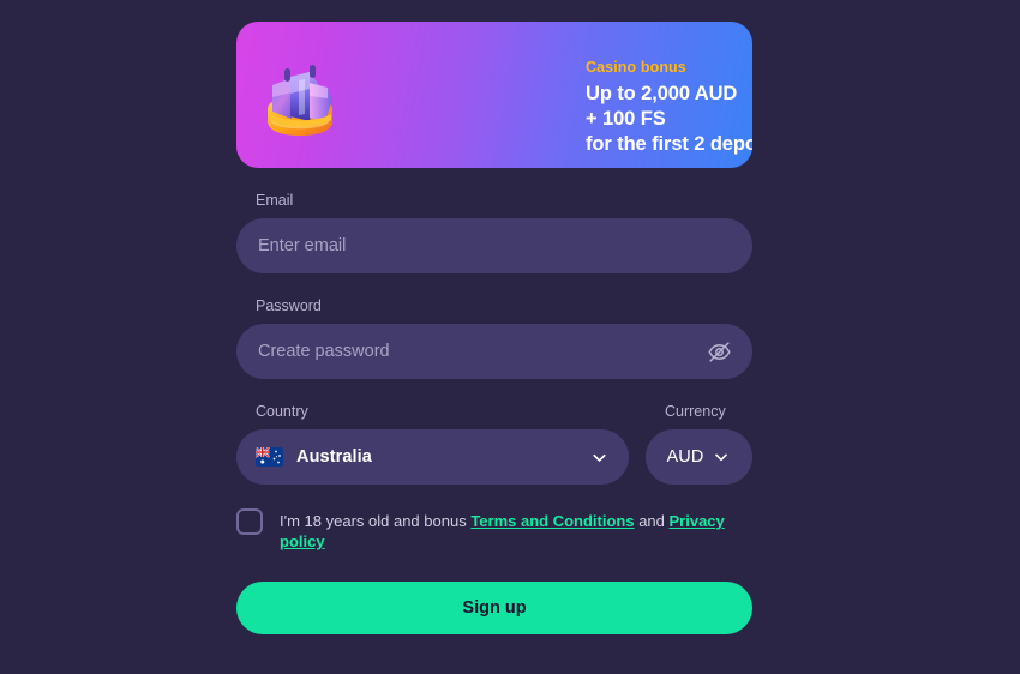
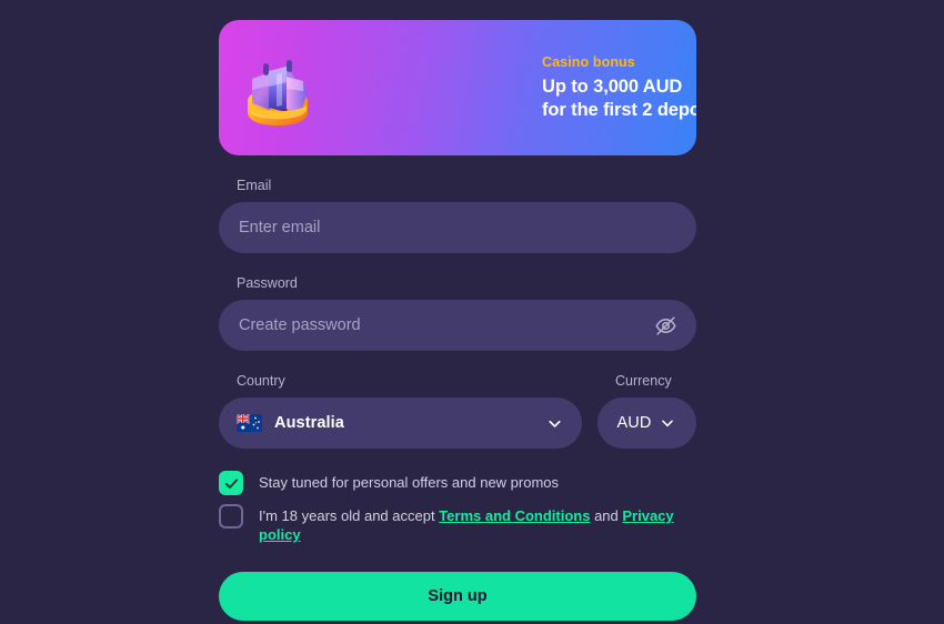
  Casino bonus
- Up to 2,000 AUD
+ Up to 3,000 AUD
- + 100 FS
  for the first 2 depo
  Email
  Enter email
  Password
  Create password
  Country
  Australia
  Currency
  AUD
+ Stay tuned for personal offers and new promos
- I'm 18 years old and bonus Terms and Conditions and Privacy policy
+ I'm 18 years old and accept Terms and Conditions and Privacy policy
  Sign up
